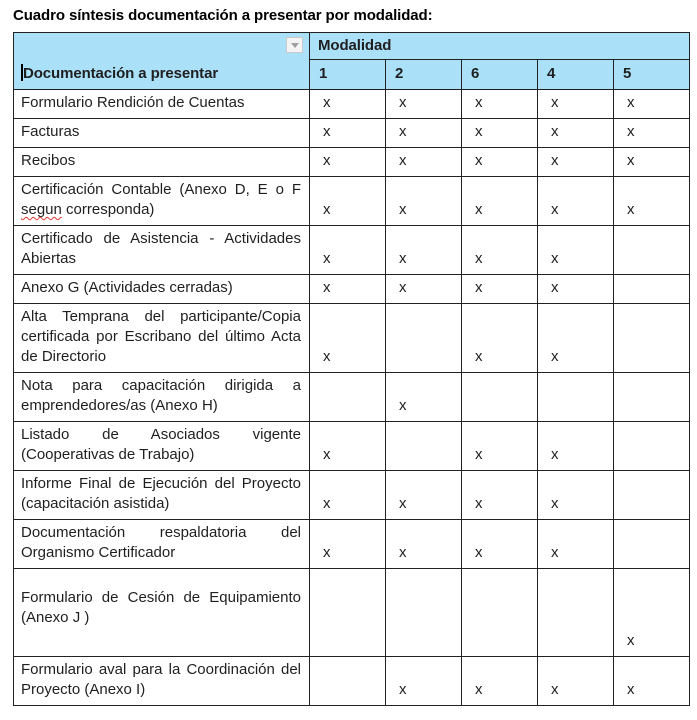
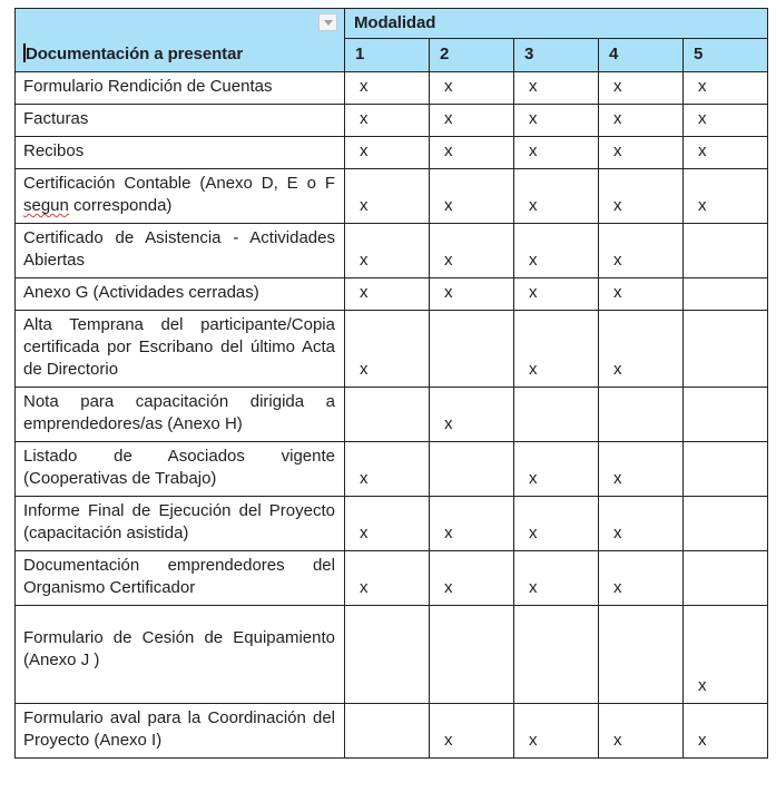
- Cuadro síntesis documentación a presentar por modalidad:
  Documentación a presentar	Modalidad
- 1	2	6	4	5
+ 1	2	3	4	5
  Formulario Rendición de Cuentas	x	x	x	x	x
  Facturas	x	x	x	x	x
  Recibos	x	x	x	x	x
  Certificación Contable (Anexo D, E o F segun corresponda)	x	x	x	x	x
  Certificado de Asistencia - Actividades Abiertas	x	x	x	x
  Anexo G (Actividades cerradas)	x	x	x	x
  Alta Temprana del participante/Copia certificada por Escribano del último Acta de Directorio	x		x	x
  Nota para capacitación dirigida a emprendedores/as (Anexo H)		x
  Listado de Asociados vigente (Cooperativas de Trabajo)	x		x	x
  Informe Final de Ejecución del Proyecto (capacitación asistida)	x	x	x	x
- Documentación respaldatoria del Organismo Certificador	x	x	x	x
+ Documentación emprendedores del Organismo Certificador	x	x	x	x
  Formulario de Cesión de Equipamiento (Anexo J )					x
  Formulario aval para la Coordinación del Proyecto (Anexo I)		x	x	x	x
